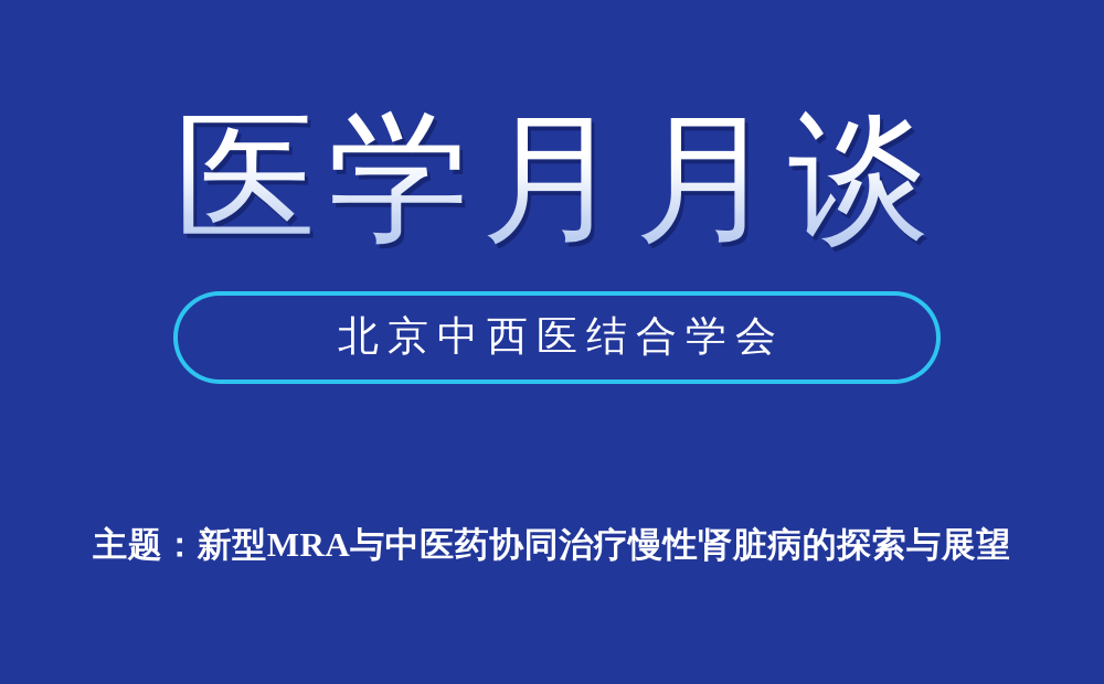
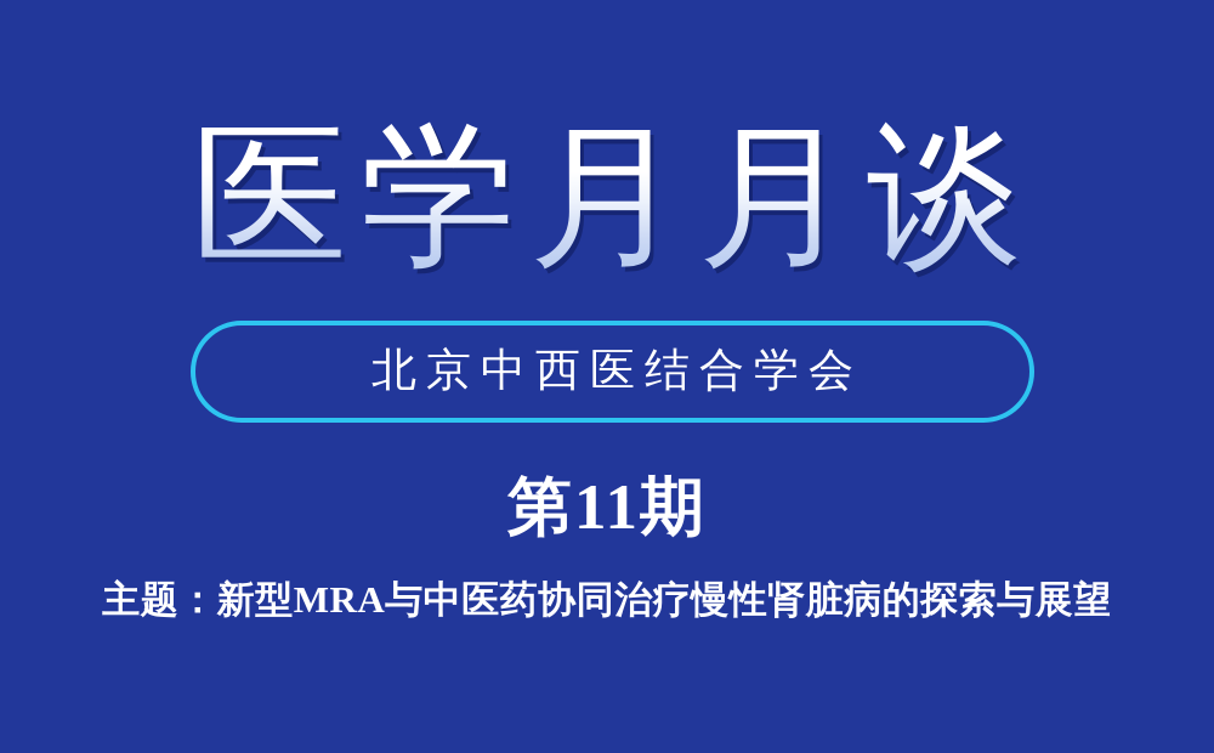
  医学月月谈
  北京中西医结合学会
+ 第11期
  主题：新型MRA与中医药协同治疗慢性肾脏病的探索与展望
